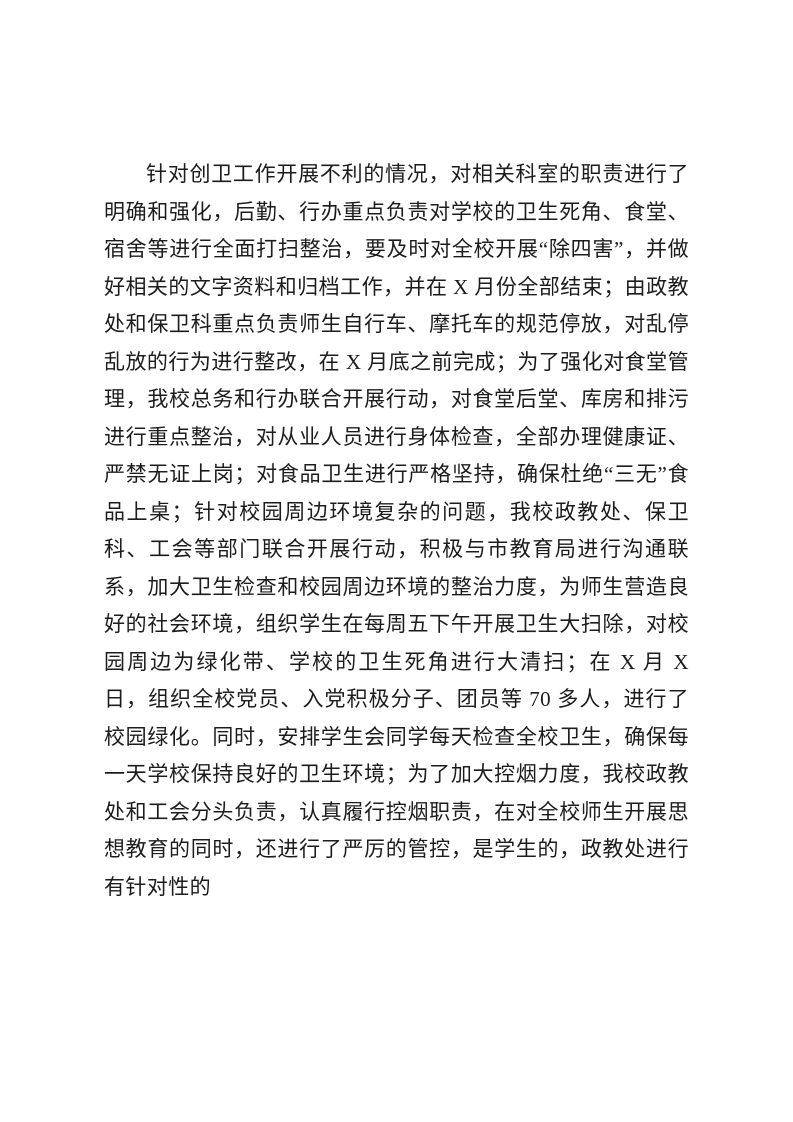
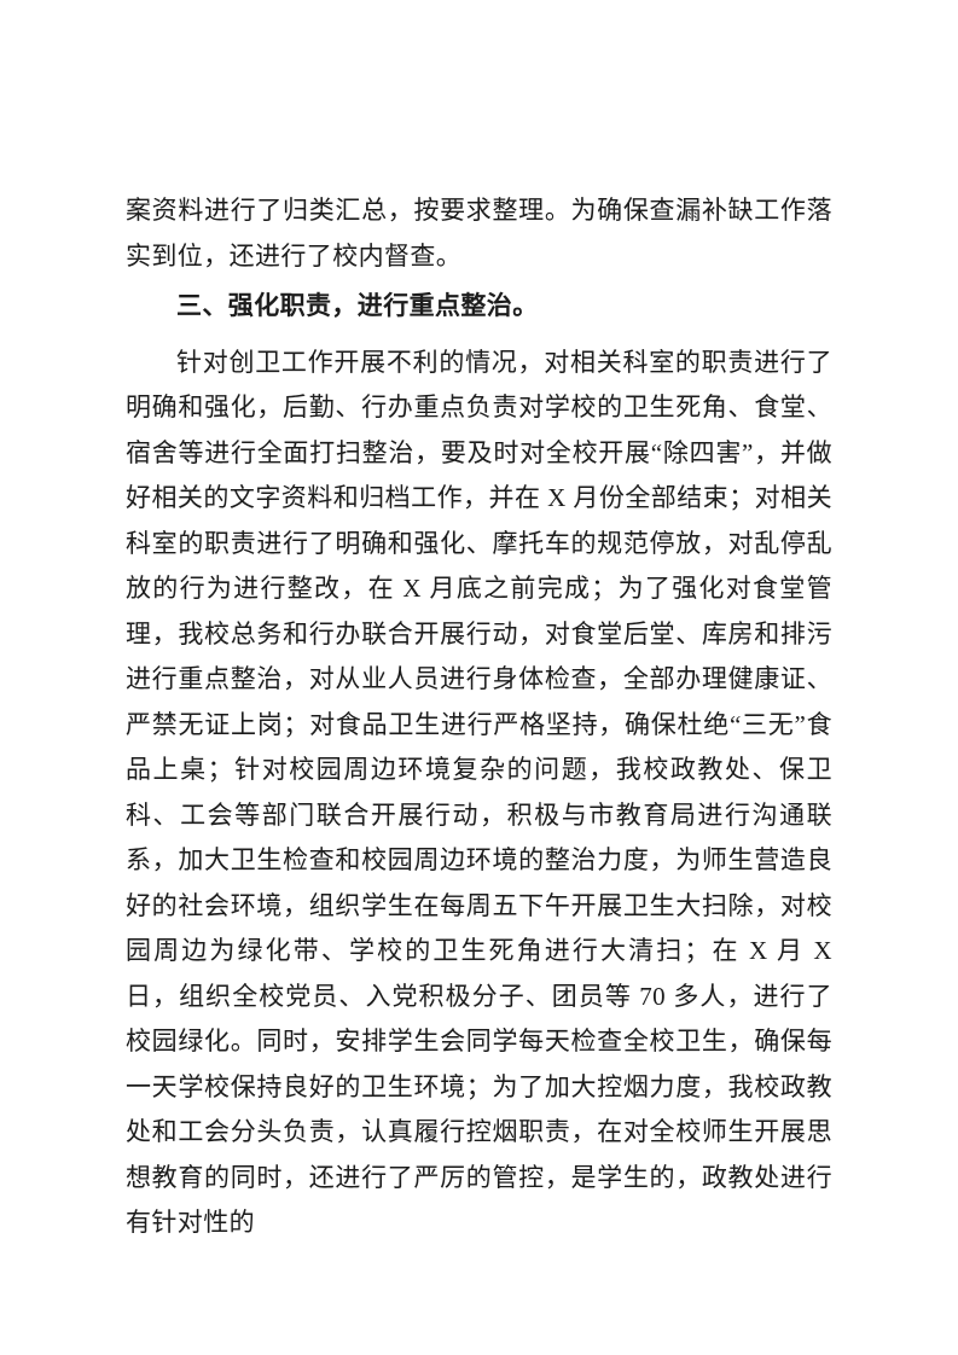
+ 案资料进行了归类汇总，按要求整理。为确保查漏补缺工作落实到位，还进行了校内督查。
+ 三、强化职责，进行重点整治。
- 针对创卫工作开展不利的情况，对相关科室的职责进行了明确和强化，后勤、行办重点负责对学校的卫生死角、食堂、宿舍等进行全面打扫整治，要及时对全校开展“除四害”，并做好相关的文字资料和归档工作，并在 X 月份全部结束；由政教处和保卫科重点负责师生自行车、摩托车的规范停放，对乱停乱放的行为进行整改，在 X 月底之前完成；为了强化对食堂管理，我校总务和行办联合开展行动，对食堂后堂、库房和排污进行重点整治，对从业人员进行身体检查，全部办理健康证、严禁无证上岗；对食品卫生进行严格坚持，确保杜绝“三无”食品上桌；针对校园周边环境复杂的问题，我校政教处、保卫科、工会等部门联合开展行动，积极与市教育局进行沟通联系，加大卫生检查和校园周边环境的整治力度，为师生营造良好的社会环境，组织学生在每周五下午开展卫生大扫除，对校园周边为绿化带、学校的卫生死角进行大清扫；在 X 月 X 日，组织全校党员、入党积极分子、团员等 70 多人，进行了校园绿化。同时，安排学生会同学每天检查全校卫生，确保每一天学校保持良好的卫生环境；为了加大控烟力度，我校政教处和工会分头负责，认真履行控烟职责，在对全校师生开展思想教育的同时，还进行了严厉的管控，是学生的，政教处进行有针对性的
+ 针对创卫工作开展不利的情况，对相关科室的职责进行了明确和强化，后勤、行办重点负责对学校的卫生死角、食堂、宿舍等进行全面打扫整治，要及时对全校开展“除四害”，并做好相关的文字资料和归档工作，并在 X 月份全部结束；对相关科室的职责进行了明确和强化、摩托车的规范停放，对乱停乱放的行为进行整改，在 X 月底之前完成；为了强化对食堂管理，我校总务和行办联合开展行动，对食堂后堂、库房和排污进行重点整治，对从业人员进行身体检查，全部办理健康证、严禁无证上岗；对食品卫生进行严格坚持，确保杜绝“三无”食品上桌；针对校园周边环境复杂的问题，我校政教处、保卫科、工会等部门联合开展行动，积极与市教育局进行沟通联系，加大卫生检查和校园周边环境的整治力度，为师生营造良好的社会环境，组织学生在每周五下午开展卫生大扫除，对校园周边为绿化带、学校的卫生死角进行大清扫；在 X 月 X 日，组织全校党员、入党积极分子、团员等 70 多人，进行了校园绿化。同时，安排学生会同学每天检查全校卫生，确保每一天学校保持良好的卫生环境；为了加大控烟力度，我校政教处和工会分头负责，认真履行控烟职责，在对全校师生开展思想教育的同时，还进行了严厉的管控，是学生的，政教处进行有针对性的
